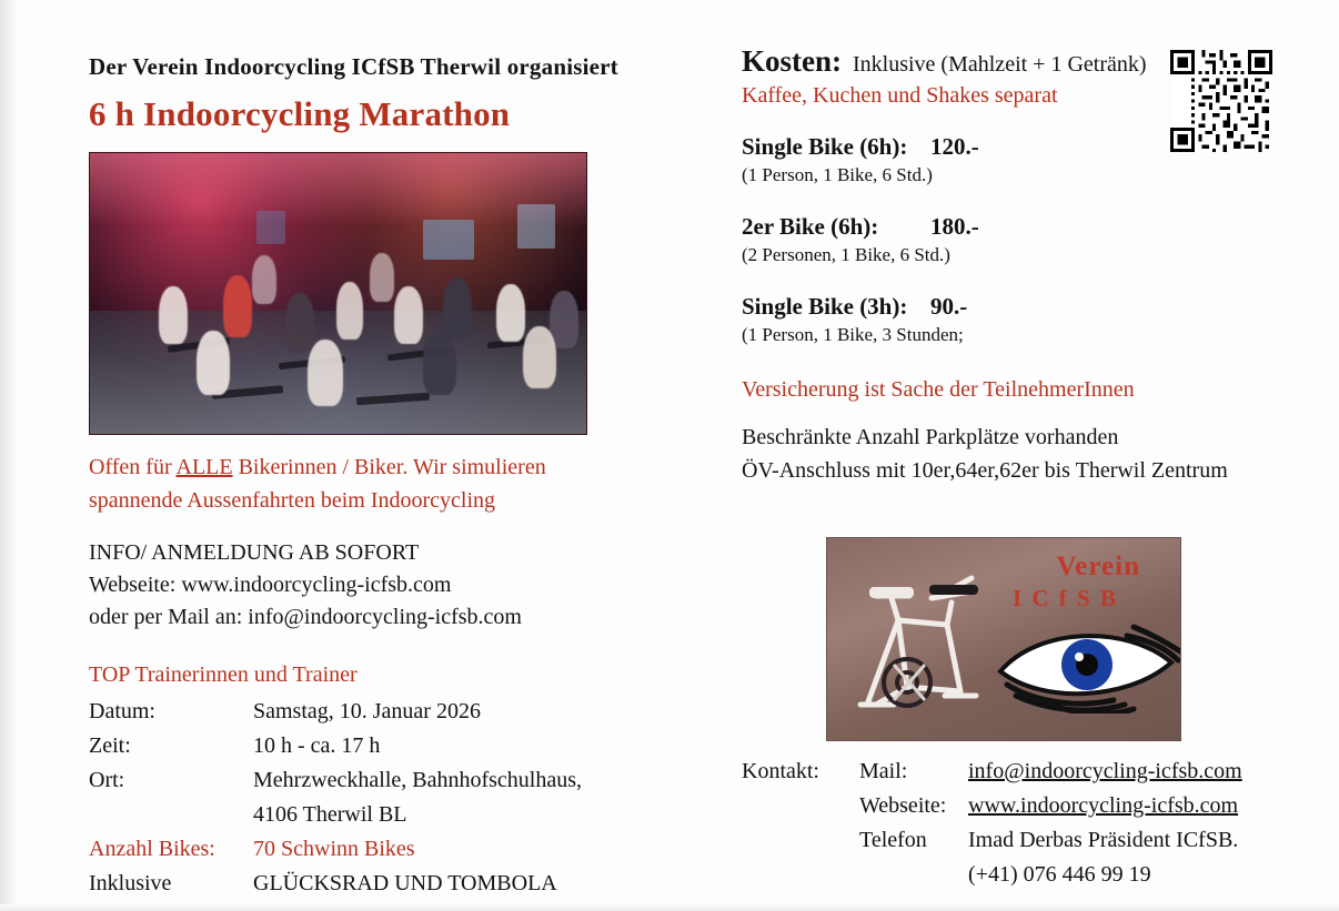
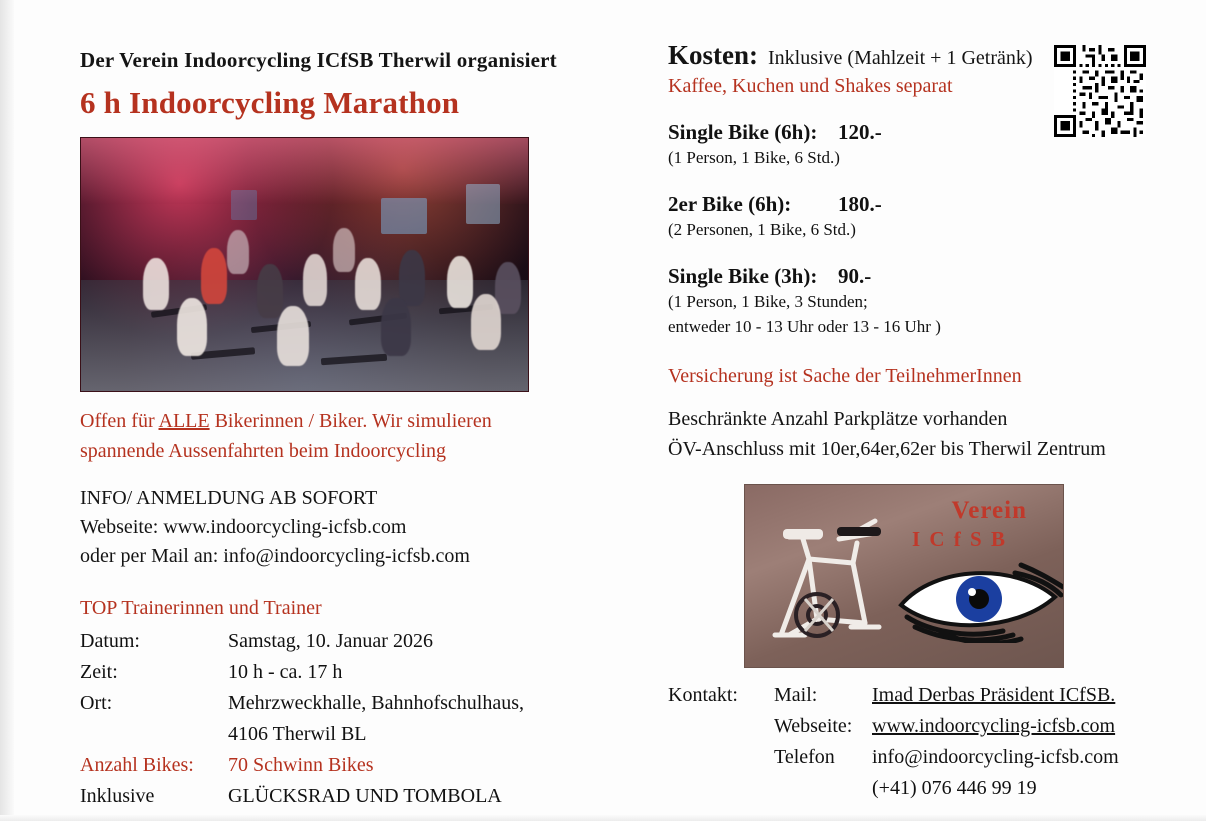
  Der Verein Indoorcycling ICfSB Therwil organisiert
  6 h Indoorcycling Marathon
  Offen für ALLE Bikerinnen / Biker. Wir simulieren
  spannende Aussenfahrten beim Indoorcycling
  INFO/ ANMELDUNG AB SOFORT
  Webseite: www.indoorcycling-icfsb.com
  oder per Mail an: info@indoorcycling-icfsb.com
  TOP Trainerinnen und Trainer
  Datum:	Samstag, 10. Januar 2026
  Zeit:	10 h - ca. 17 h
  Ort:	Mehrzweckhalle, Bahnhofschulhaus,
  	4106 Therwil BL
  Anzahl Bikes:	70 Schwinn Bikes
  Inklusive	GLÜCKSRAD UND TOMBOLA
  Kosten:
  Inklusive (Mahlzeit + 1 Getränk)
  Kaffee, Kuchen und Shakes separat
  Single Bike (6h):
  120.-
  (1 Person, 1 Bike, 6 Std.)
  2er Bike (6h):
  180.-
  (2 Personen, 1 Bike, 6 Std.)
  Single Bike (3h):
  90.-
  (1 Person, 1 Bike, 3 Stunden;
+ entweder 10 - 13 Uhr oder 13 - 16 Uhr )
  Versicherung ist Sache der TeilnehmerInnen
  Beschränkte Anzahl Parkplätze vorhanden
  ÖV-Anschluss mit 10er,64er,62er bis Therwil Zentrum
  Verein
  I C f S B
- Kontakt:	Mail:	info@indoorcycling-icfsb.com
+ Kontakt:	Mail:	Imad Derbas Präsident ICfSB.
  	Webseite:	www.indoorcycling-icfsb.com
- 	Telefon	Imad Derbas Präsident ICfSB.
+ 	Telefon	info@indoorcycling-icfsb.com
  		(+41) 076 446 99 19
